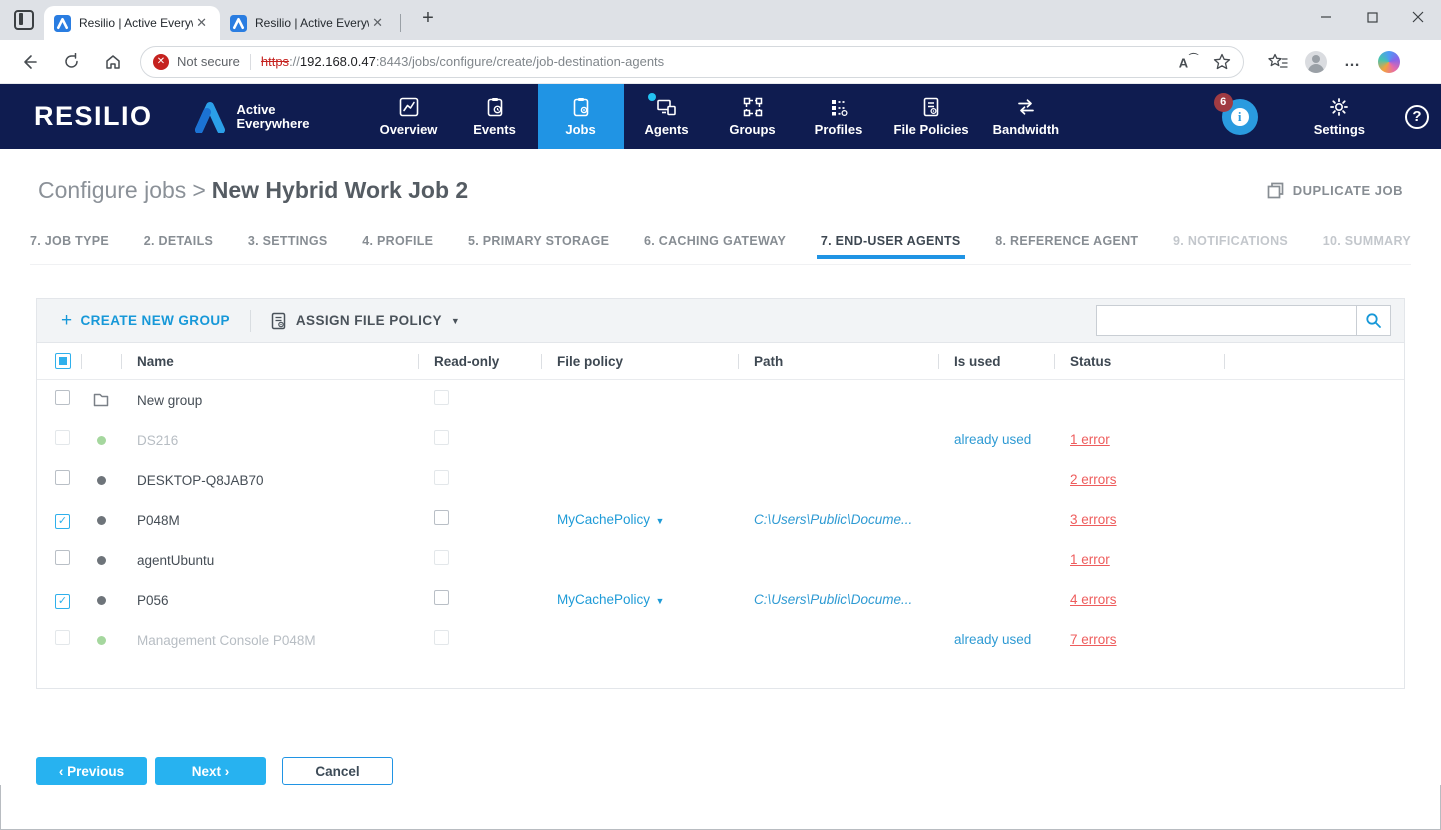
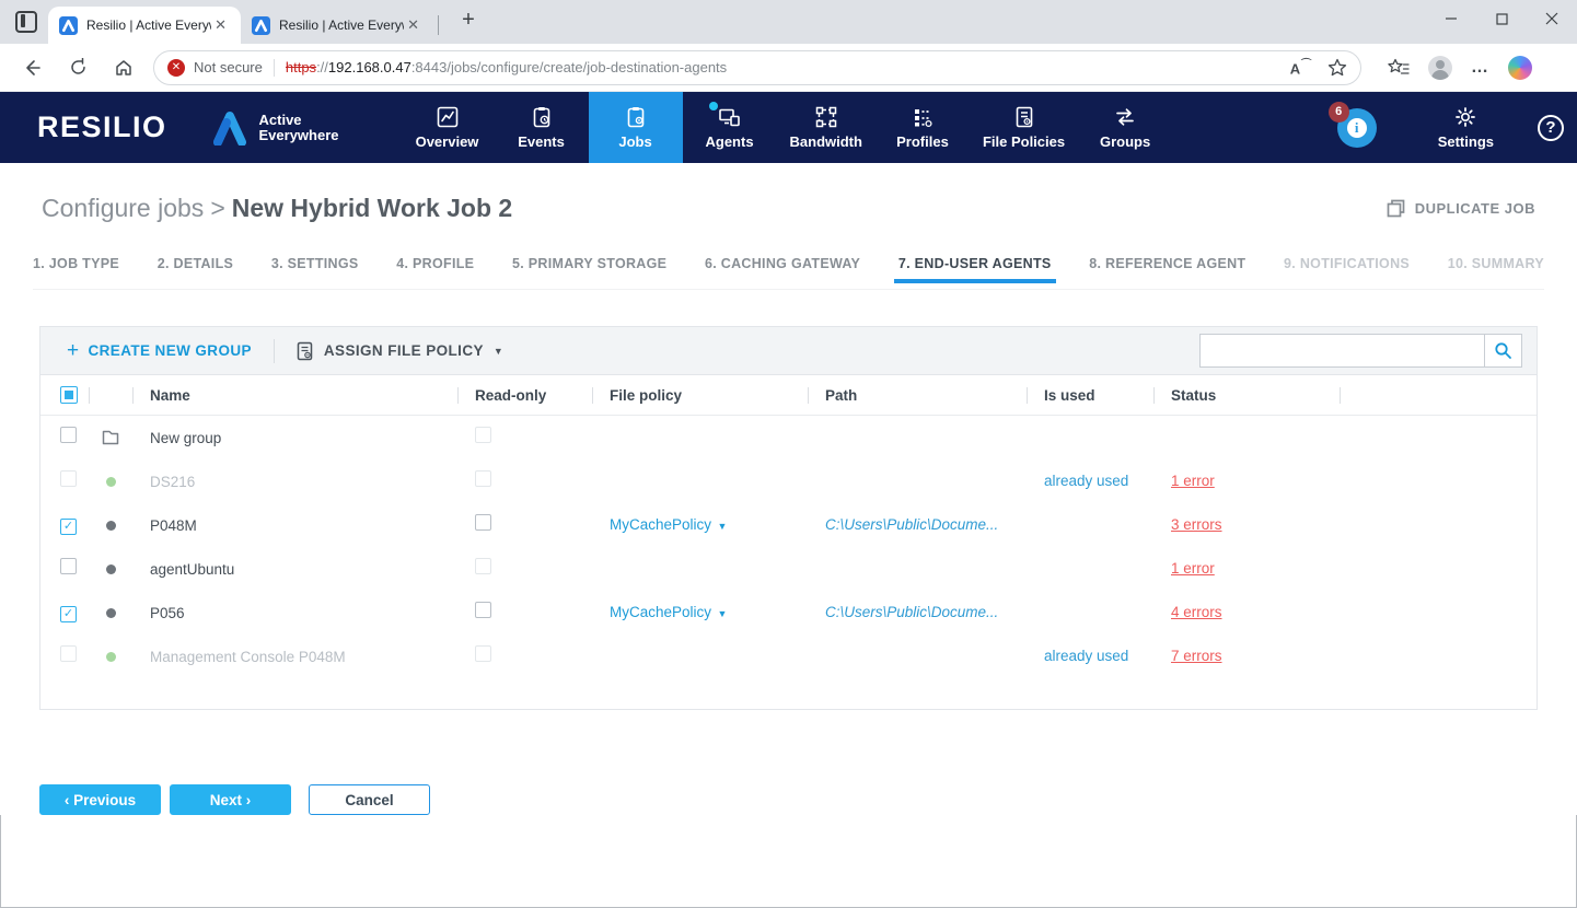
  Resilio | Active Every
  ✕
  Resilio | Active Every
  ✕
  +
  ✕
  Not secure
  https://192.168.0.47:8443/jobs/configure/create/job-destination-agents
  A⌒
  …
  RESILIO
  Active
  Everywhere
  Overview
  Events
  Jobs
  Agents
- Groups
+ Bandwidth
  Profiles
  File Policies
- Bandwidth
+ Groups
  i
  6
  Settings
  ?
  Configure jobs >
  New Hybrid Work Job 2
  DUPLICATE JOB
- 7. JOB TYPE
+ 1. JOB TYPE
  2. DETAILS
  3. SETTINGS
  4. PROFILE
  5. PRIMARY STORAGE
  6. CACHING GATEWAY
  7. END-USER AGENTS
  8. REFERENCE AGENT
  9. NOTIFICATIONS
  10. SUMMARY
  +
  CREATE NEW GROUP
  ASSIGN FILE POLICY
  ▼
  Name
  Read-only
  File policy
  Path
  Is used
  Status
  New group
  DS216
  already used
  1 error
- DESKTOP-Q8JAB70
- 2 errors
  ✓
  P048M
  MyCachePolicy ▼
  C:\Users\Public\Docume...
  3 errors
  agentUbuntu
  1 error
  ✓
  P056
  MyCachePolicy ▼
  C:\Users\Public\Docume...
  4 errors
  Management Console P048M
  already used
  7 errors
  ‹ Previous
  Next ›
  Cancel
